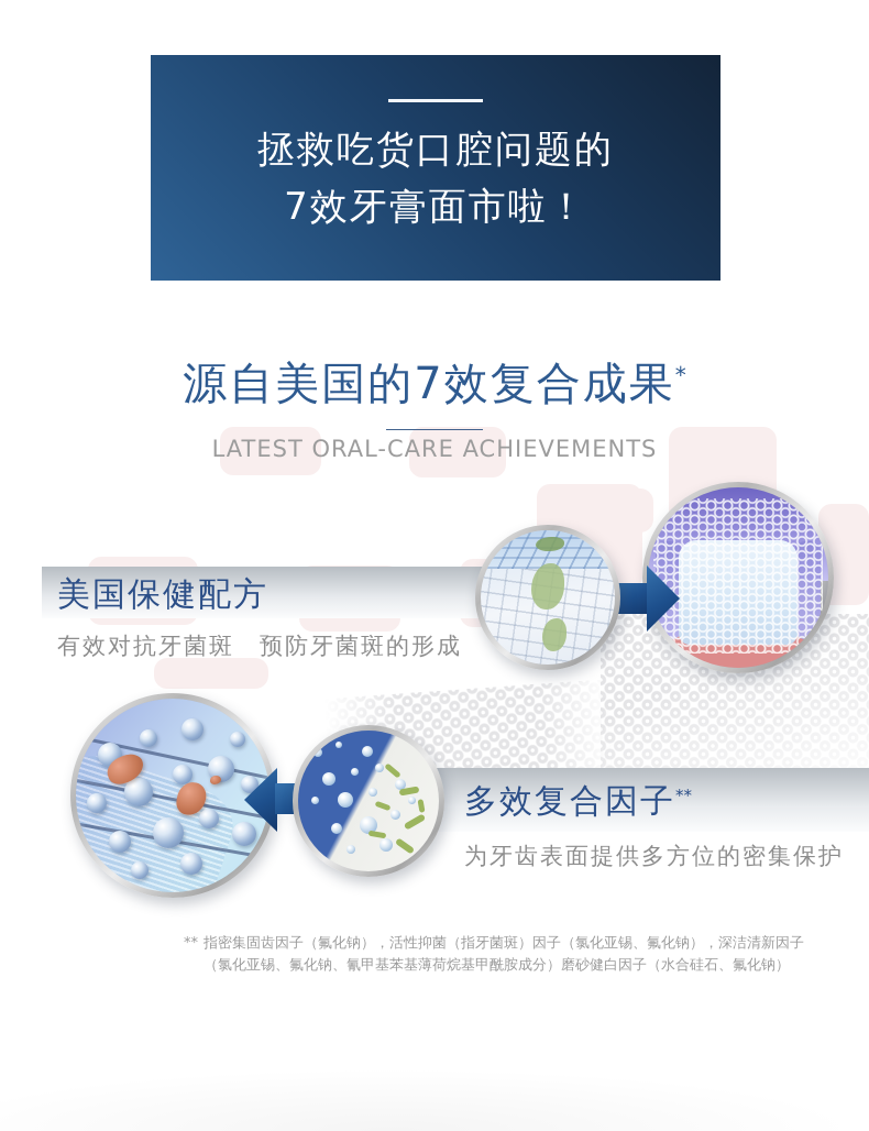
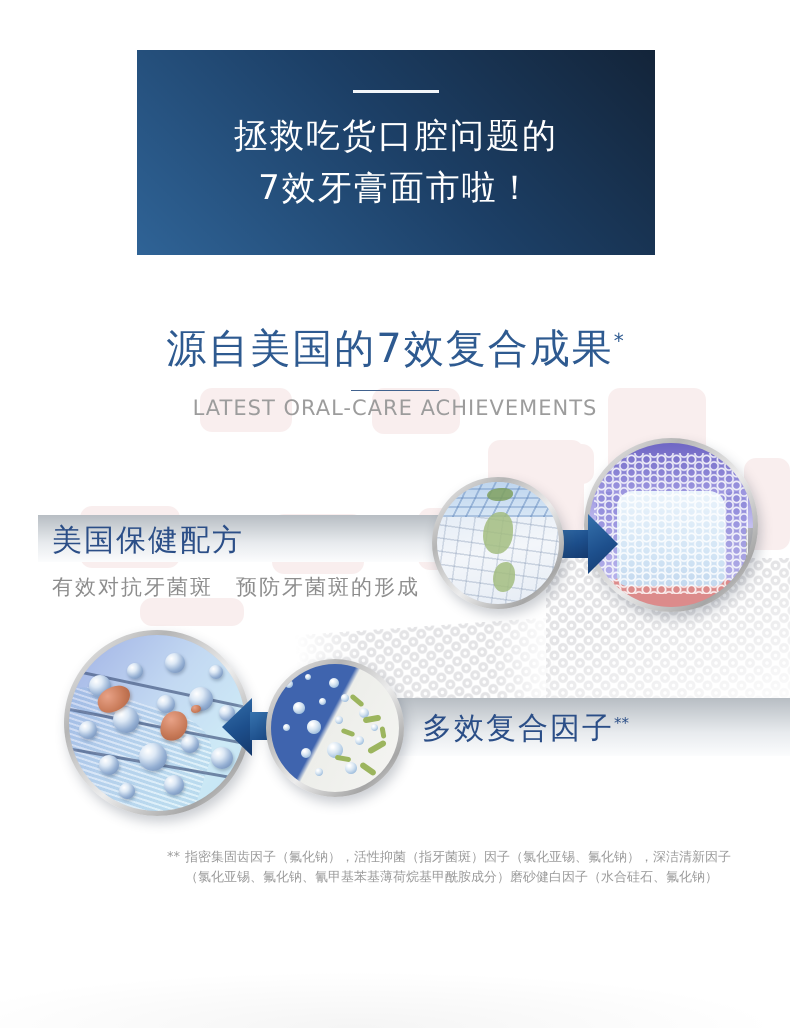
  拯救吃货口腔问题的
  7效牙膏面市啦！
  源自美国的7效复合成果*
  LATEST ORAL-CARE ACHIEVEMENTS
  美国保健配方
  有效对抗牙菌斑 预防牙菌斑的形成
  多效复合因子**
- 为牙齿表面提供多方位的密集保护
  **
  指密集固齿因子（氟化钠），活性抑菌（指牙菌斑）因子（氯化亚锡、氟化钠），深洁清新因子
  （氯化亚锡、氟化钠、氰甲基苯基薄荷烷基甲酰胺成分）磨砂健白因子（水合硅石、氟化钠）
